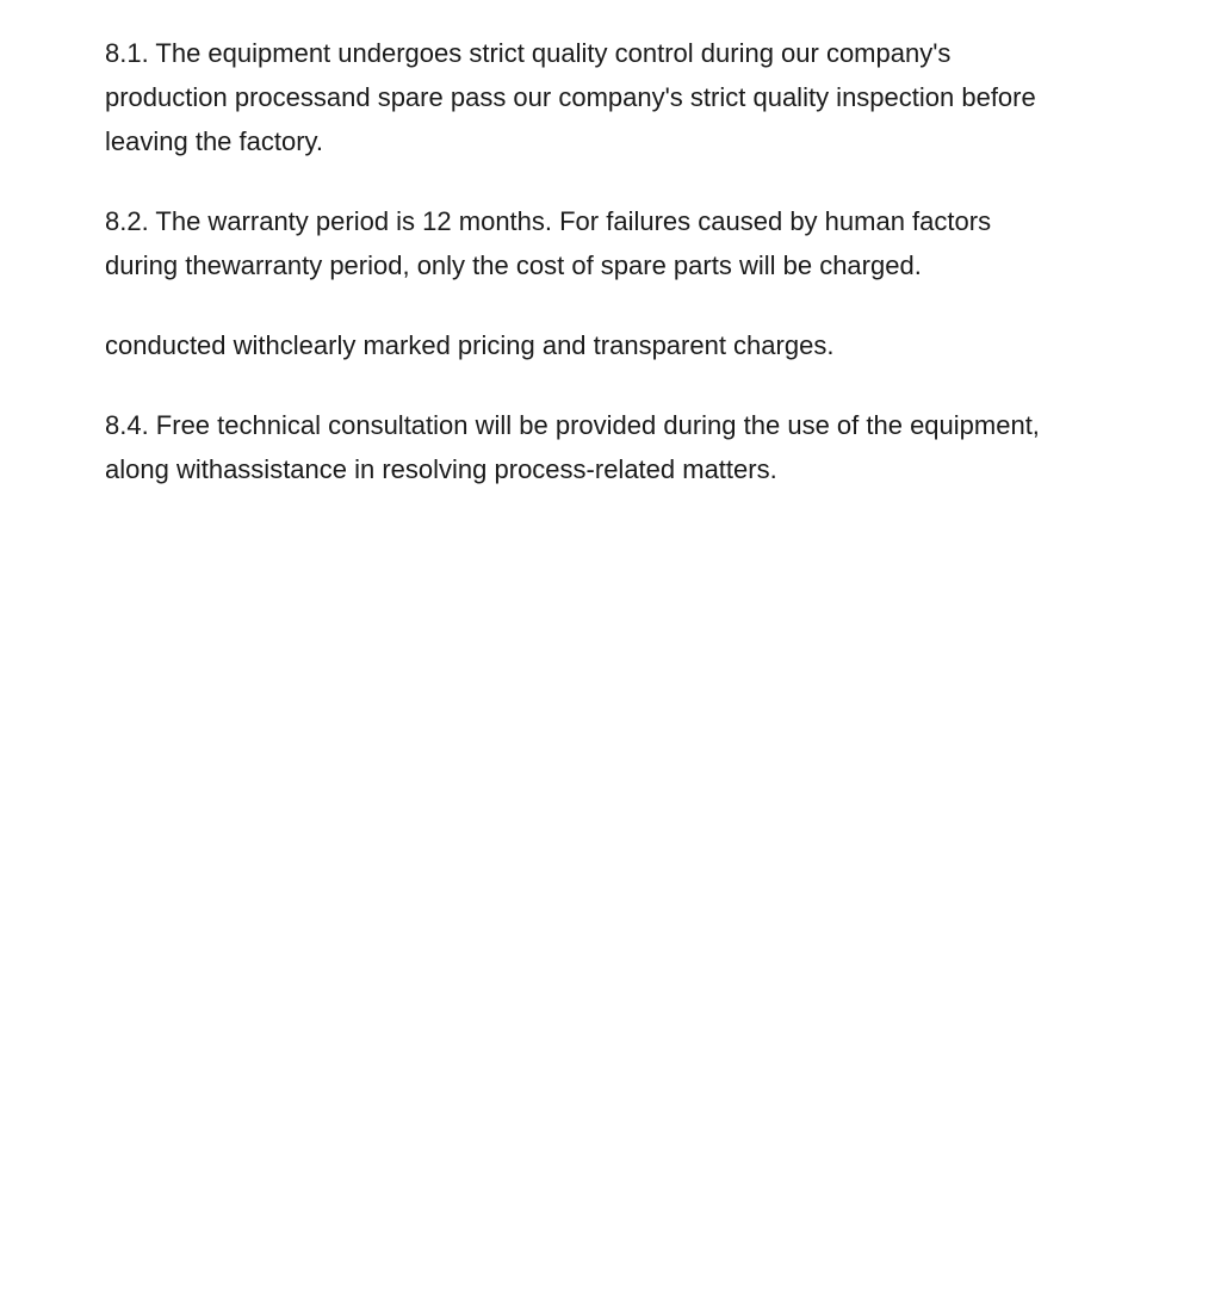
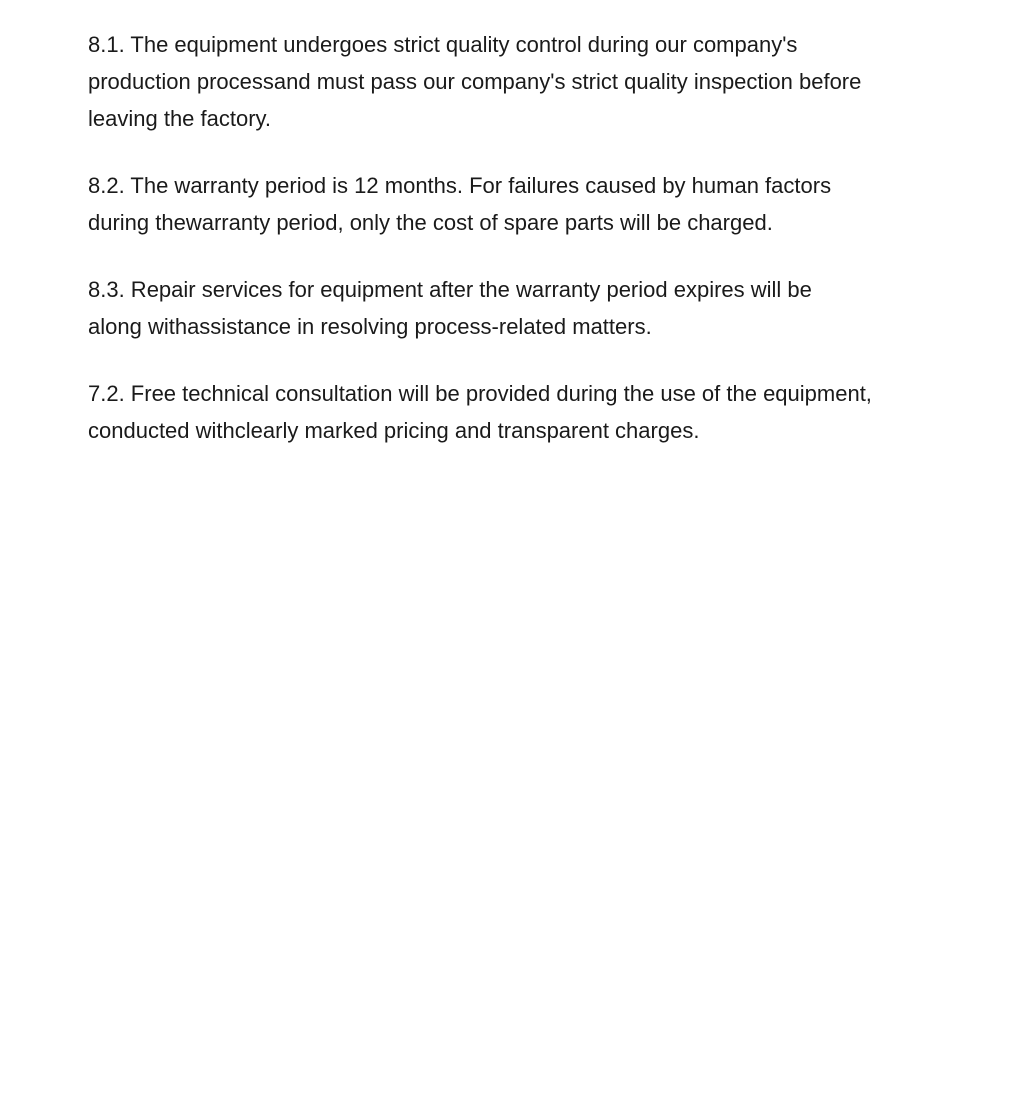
  8.1. The equipment undergoes strict quality control during our company's
- production processand spare pass our company's strict quality inspection before
+ production processand must pass our company's strict quality inspection before
  leaving the factory.
  8.2. The warranty period is 12 months. For failures caused by human factors
  during thewarranty period, only the cost of spare parts will be charged.
+ 8.3. Repair services for equipment after the warranty period expires will be
- conducted withclearly marked pricing and transparent charges.
+ along withassistance in resolving process-related matters.
- 8.4. Free technical consultation will be provided during the use of the equipment,
+ 7.2. Free technical consultation will be provided during the use of the equipment,
- along withassistance in resolving process-related matters.
+ conducted withclearly marked pricing and transparent charges.
